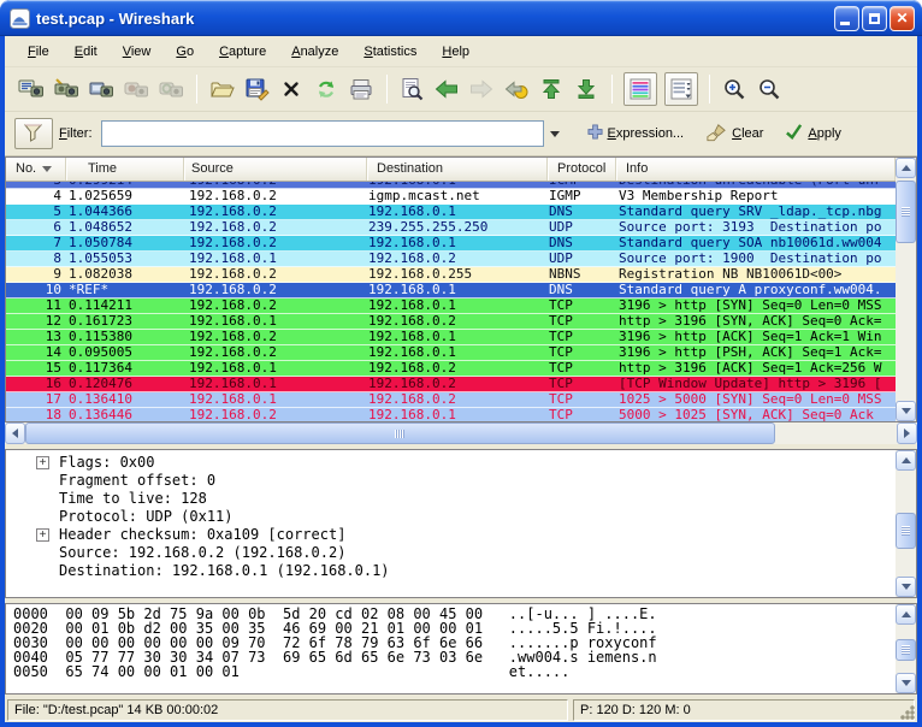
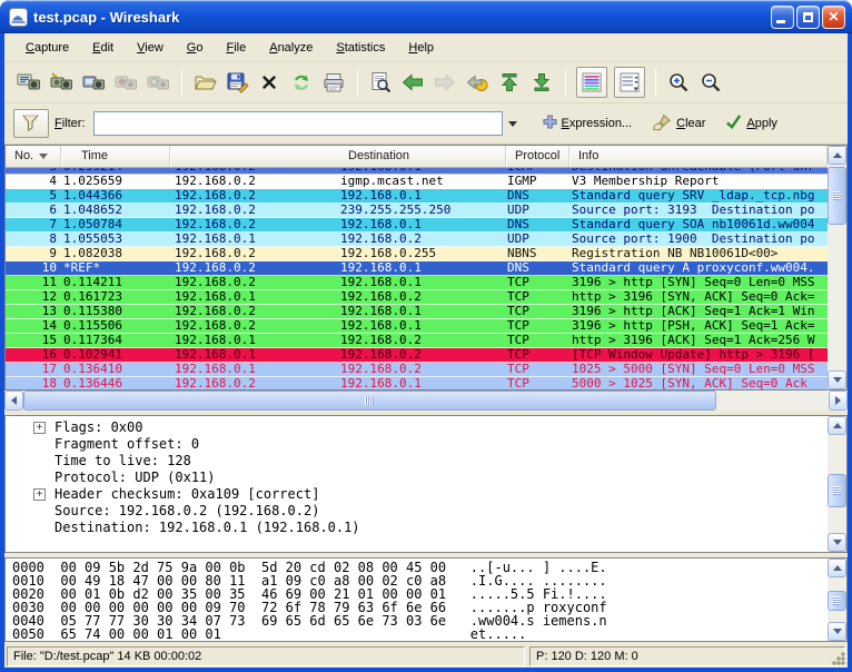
  test.pcap - Wireshark
  ✕
- File
+ Capture
  Edit
  View
  Go
- Capture
+ File
  Analyze
  Statistics
  Help
  Filter:
  Expression...
  Clear
  Apply
  No.
  Time
- Source
  Destination
  Protocol
  Info
  4
  1.025659
  192.168.0.2
  igmp.mcast.net
  IGMP
  V3 Membership Report
  5
  1.044366
  192.168.0.2
  192.168.0.1
  DNS
  Standard query SRV _ldap._tcp.nbg
  6
  1.048652
  192.168.0.2
  239.255.255.250
  UDP
  Source port: 3193 Destination po
  7
  1.050784
  192.168.0.2
  192.168.0.1
  DNS
  Standard query SOA nb10061d.ww004
  8
  1.055053
  192.168.0.1
  192.168.0.2
  UDP
  Source port: 1900 Destination po
  9
  1.082038
  192.168.0.2
  192.168.0.255
  NBNS
  Registration NB NB10061D<00>
  10
  *REF*
  192.168.0.2
  192.168.0.1
  DNS
  Standard query A proxyconf.ww004.
  11
  0.114211
  192.168.0.2
  192.168.0.1
  TCP
  3196 > http [SYN] Seq=0 Len=0 MSS
  12
  0.161723
  192.168.0.1
  192.168.0.2
  TCP
  http > 3196 [SYN, ACK] Seq=0 Ack=
  13
  0.115380
  192.168.0.2
  192.168.0.1
  TCP
  3196 > http [ACK] Seq=1 Ack=1 Win
  14
- 0.095005
+ 0.115506
  192.168.0.2
  192.168.0.1
  TCP
  3196 > http [PSH, ACK] Seq=1 Ack=
  15
  0.117364
  192.168.0.1
  192.168.0.2
  TCP
  http > 3196 [ACK] Seq=1 Ack=256 W
  16
- 0.120476
+ 0.102941
  192.168.0.1
  192.168.0.2
  TCP
  [TCP Window Update] http > 3196 [
  17
  0.136410
  192.168.0.1
  192.168.0.2
  TCP
  1025 > 5000 [SYN] Seq=0 Len=0 MSS
  18
  0.136446
  192.168.0.2
  192.168.0.1
  TCP
  5000 > 1025 [SYN, ACK] Seq=0 Ack
  +
  Flags: 0x00
  Fragment offset: 0
  Time to live: 128
  Protocol: UDP (0x11)
  +
  Header checksum: 0xa109 [correct]
  Source: 192.168.0.2 (192.168.0.2)
  Destination: 192.168.0.1 (192.168.0.1)
  0000 00 09 5b 2d 75 9a 00 0b 5d 20 cd 02 08 00 45 00 ..[-u... ] ....E.
+ 0010 00 49 18 47 00 00 80 11 a1 09 c0 a8 00 02 c0 a8 .I.G.... ........
  0020 00 01 0b d2 00 35 00 35 46 69 00 21 01 00 00 01 .....5.5 Fi.!....
  0030 00 00 00 00 00 00 09 70 72 6f 78 79 63 6f 6e 66 .......p roxyconf
  0040 05 77 77 30 30 34 07 73 69 65 6d 65 6e 73 03 6e .ww004.s iemens.n
  0050 65 74 00 00 01 00 01 et.....
  File: "D:/test.pcap" 14 KB 00:00:02
  P: 120 D: 120 M: 0
